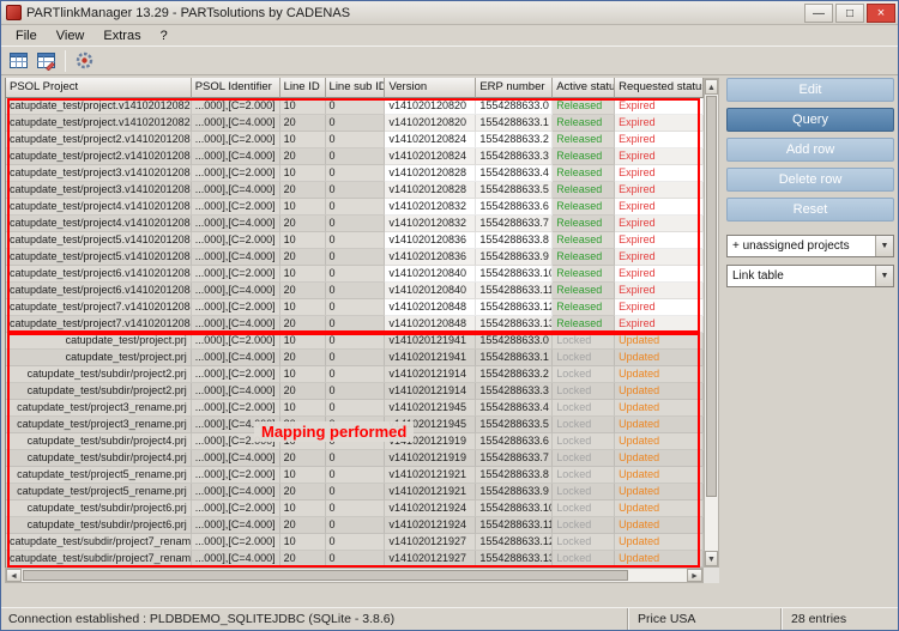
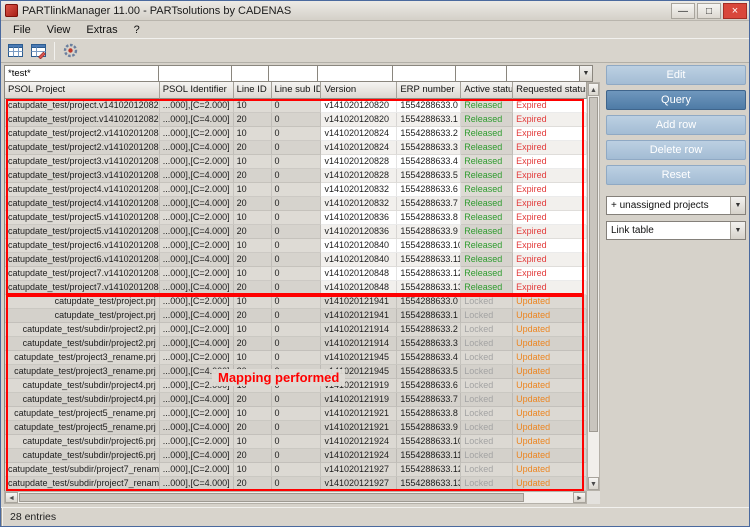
- PARTlinkManager 13.29 - PARTsolutions by CADENAS
+ PARTlinkManager 11.00 - PARTsolutions by CADENAS
  —
  □
  ×
  File
  View
  Extras
  ?
+ *test*
  PSOL Project
  PSOL Identifier
  Line ID
  Line sub ID
  Version
  ERP number
  Active statu
  Requested statu
  catupdate_test/project.v14102012082
  ...000],[C=2.000]
  10
  0
  v141020120820
  1554288633.0
  Released
  Expired
  catupdate_test/project.v14102012082
  ...000],[C=4.000]
  20
  0
  v141020120820
  1554288633.1
  Released
  Expired
  catupdate_test/project2.v1410201208
  ...000],[C=2.000]
  10
  0
  v141020120824
  1554288633.2
  Released
  Expired
  catupdate_test/project2.v1410201208
  ...000],[C=4.000]
  20
  0
  v141020120824
  1554288633.3
  Released
  Expired
  catupdate_test/project3.v1410201208
  ...000],[C=2.000]
  10
  0
  v141020120828
  1554288633.4
  Released
  Expired
  catupdate_test/project3.v1410201208
  ...000],[C=4.000]
  20
  0
  v141020120828
  1554288633.5
  Released
  Expired
  catupdate_test/project4.v1410201208
  ...000],[C=2.000]
  10
  0
  v141020120832
  1554288633.6
  Released
  Expired
  catupdate_test/project4.v1410201208
  ...000],[C=4.000]
  20
  0
  v141020120832
  1554288633.7
  Released
  Expired
  catupdate_test/project5.v1410201208
  ...000],[C=2.000]
  10
  0
  v141020120836
  1554288633.8
  Released
  Expired
  catupdate_test/project5.v1410201208
  ...000],[C=4.000]
  20
  0
  v141020120836
  1554288633.9
  Released
  Expired
  catupdate_test/project6.v1410201208
  ...000],[C=2.000]
  10
  0
  v141020120840
  1554288633.1
  Released
  Expired
  catupdate_test/project6.v1410201208
  ...000],[C=4.000]
  20
  0
  v141020120840
  1554288633.11
  Released
  Expired
  catupdate_test/project7.v1410201208
  ...000],[C=2.000]
  10
  0
  v141020120848
  1554288633.1
  Released
  Expired
  catupdate_test/project7.v1410201208
  ...000],[C=4.000]
  20
  0
  v141020120848
  1554288633.1
  Released
  Expired
  catupdate_test/project.prj
  ...000],[C=2.000]
  10
  0
  v141020121941
  1554288633.0
  Locked
  Updated
  catupdate_test/project.prj
  ...000],[C=4.000]
  20
  0
  v141020121941
  1554288633.1
  Locked
  Updated
  catupdate_test/subdir/project2.prj
  ...000],[C=2.000]
  10
  0
  v141020121914
  1554288633.2
  Locked
  Updated
  catupdate_test/subdir/project2.prj
  ...000],[C=4.000]
  20
  0
  v141020121914
  1554288633.3
  Locked
  Updated
  catupdate_test/project3_rename.prj
  ...000],[C=2.000]
  10
  0
  v141020121945
  1554288633.4
  Locked
  Updated
  catupdate_test/project3_rename.prj
  ...000],[C=4.
  1554288633.5
  Locked
  Updated
  catupdate_test/subdir/project4.prj
  ...000],[C=2.
  1554288633.6
  Locked
  Updated
  catupdate_test/subdir/project4.prj
  ...000],[C=4.000]
  20
  0
  v141020121919
  1554288633.7
  Locked
  Updated
  catupdate_test/project5_rename.prj
  ...000],[C=2.000]
  10
  0
  v141020121921
  1554288633.8
  Locked
  Updated
  catupdate_test/project5_rename.prj
  ...000],[C=4.000]
  20
  0
  v141020121921
  1554288633.9
  Locked
  Updated
  catupdate_test/subdir/project6.prj
  ...000],[C=2.000]
  10
  0
  v141020121924
  1554288633.1
  Locked
  Updated
  catupdate_test/subdir/project6.prj
  ...000],[C=4.000]
  20
  0
  v141020121924
  1554288633.11
  Locked
  Updated
  catupdate_test/subdir/project7_renam
  ...000],[C=2.000]
  10
  0
  v141020121927
  1554288633.1
  Locked
  Updated
  catupdate_test/subdir/project7_renam
  ...000],[C=4.000]
  20
  0
  v141020121927
  1554288633.1
  Locked
  Updated
  Mapping performed
  Edit
  Query
  Add row
  Delete row
  Reset
  + unassigned projects
  Link table
- Connection established : PLDBDEMO_SQLITEJDBC (SQLite - 3.8.6)
- Price USA
  28 entries
